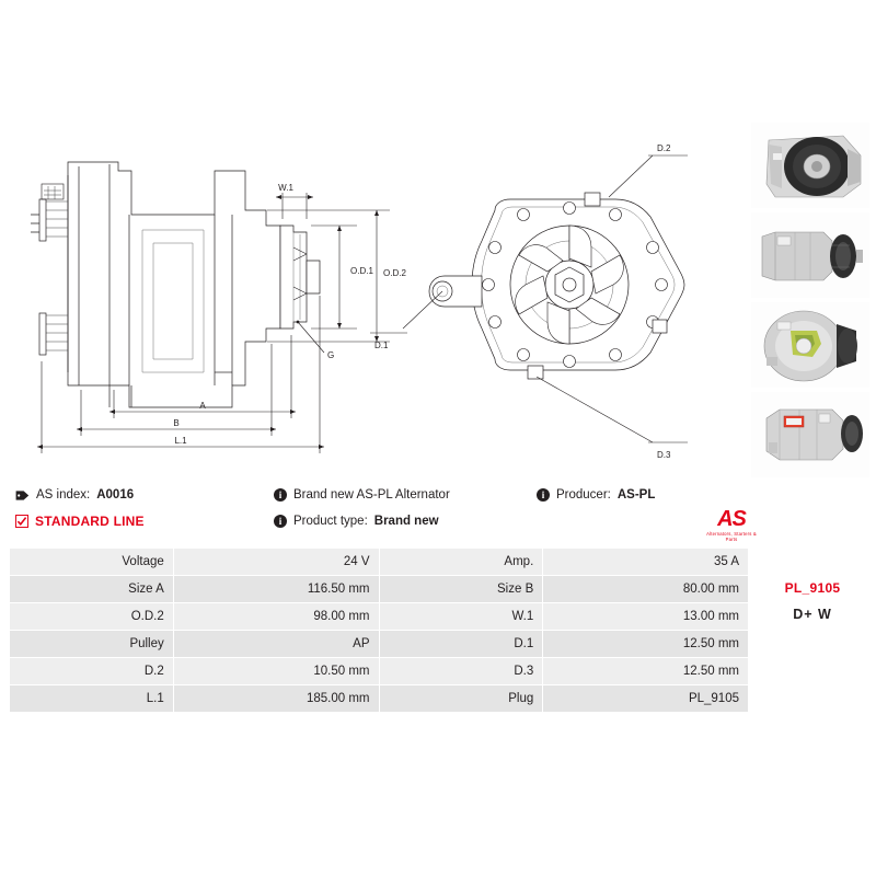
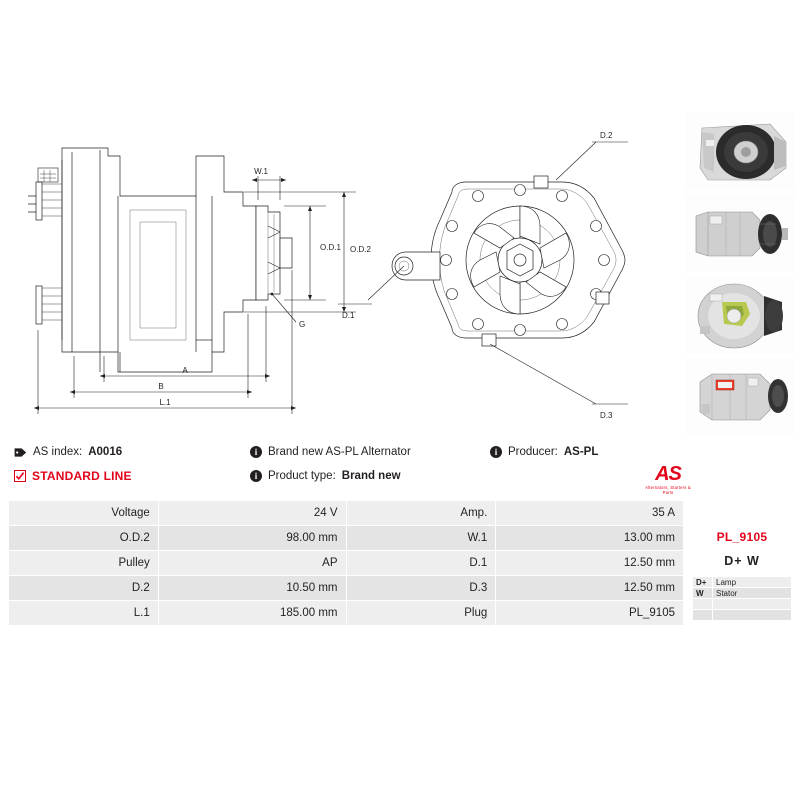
  W.1
  O.D.1
  O.D.2
  G
  A
  B
  L.1
  D.2
  D.1
  D.3
  AS
  AS index:
  A0016
  i
  Brand new AS-PL Alternator
  i
  Producer:
  AS-PL
  STANDARD LINE
  i
  Product type:
  Brand new
  Voltage	24 V	Amp.	35 A
- Size A	116.50 mm	Size B	80.00 mm
  O.D.2	98.00 mm	W.1	13.00 mm
  Pulley	AP	D.1	12.50 mm
  D.2	10.50 mm	D.3	12.50 mm
  L.1	185.00 mm	Plug	PL_9105
  PL_9105
  D+ W
+ D+	Lamp
+ W	Stator
